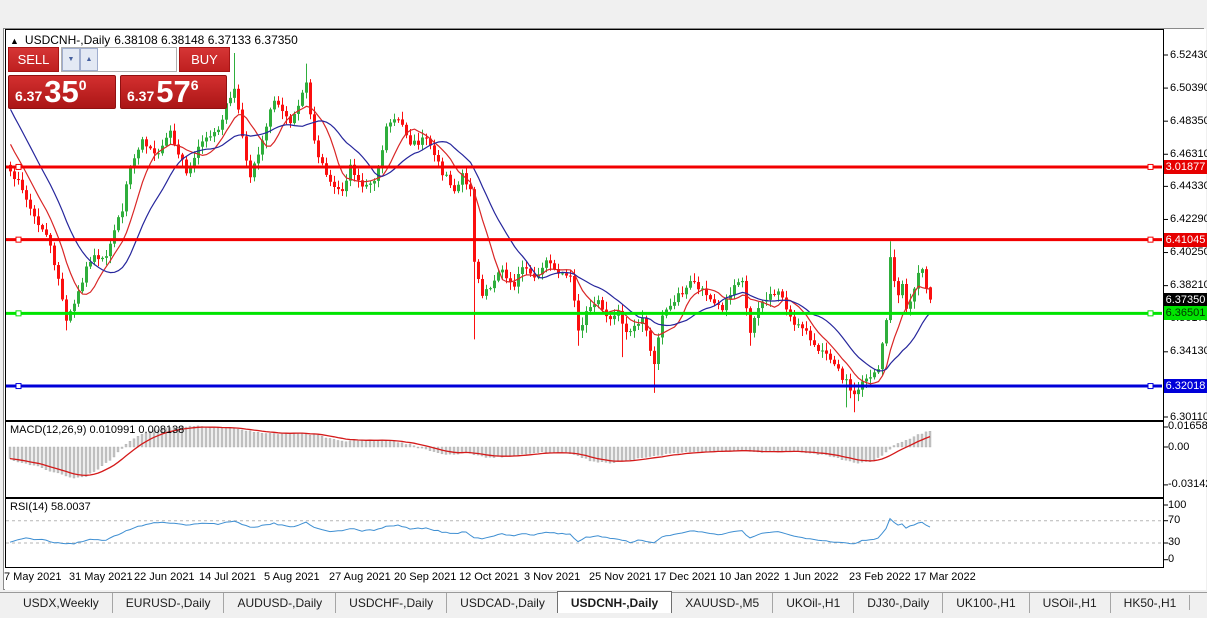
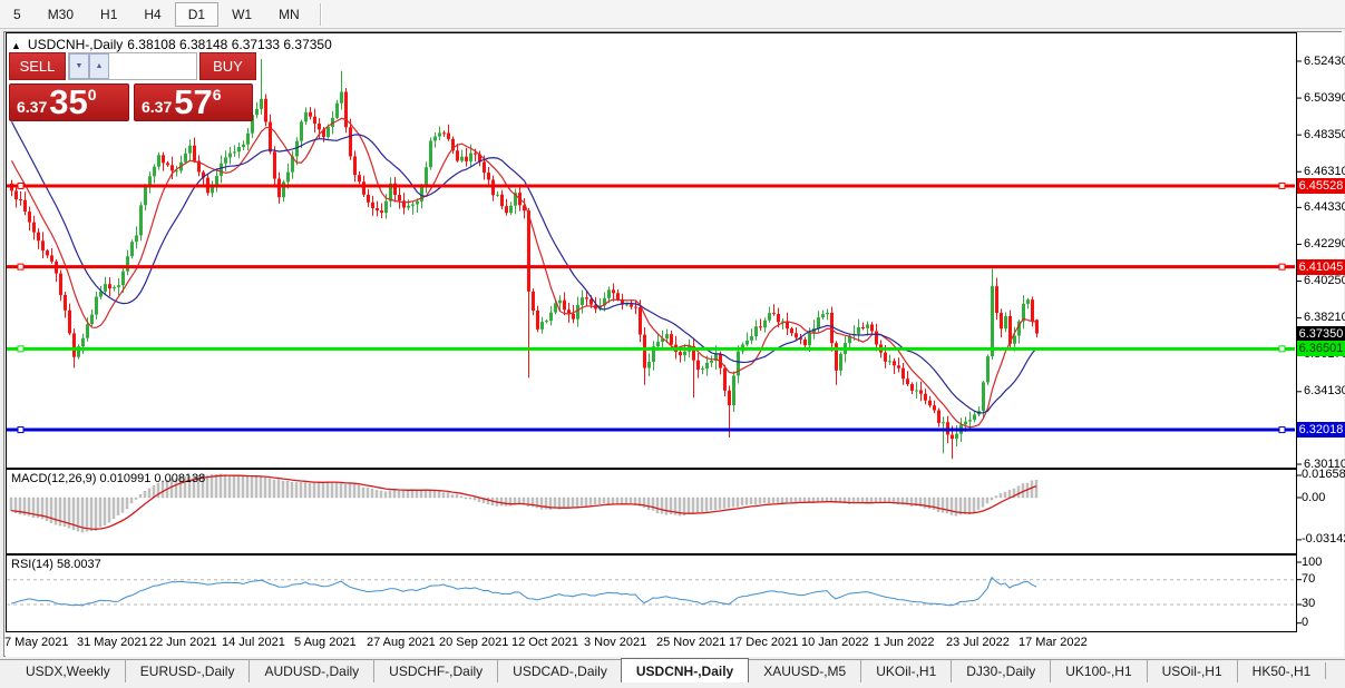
+ 5
+ M30
+ H1
+ H4
+ D1
+ W1
+ MN
  ▲ USDCNH-,Daily 6.38108 6.38148 6.37133 6.37350
  SELL
  BUY
  6.37
  35
  0
  6.37
  57
  6
  MACD(12,26,9) 0.010991 0.008138
  RSI(14) 58.0037
  USDX,Weekly
  EURUSD-,Daily
  AUDUSD-,Daily
  USDCHF-,Daily
  USDCAD-,Daily
  USDCNH-,Daily
  XAUUSD-,M5
  UKOil-,H1
  DJ30-,Daily
  UK100-,H1
  USOil-,H1
  HK50-,H1
  6.5243
  6.5039
  6.4835
  6.4631
  6.4433
  6.4229
  6.4025
  6.3821
  6.3413
  6.30110
- 3.01877
+ 6.45528
  6.41045
  6.37350
  6.36501
  6.32018
  0.01658
  0.00
  -0.0314
  100
  70
  30
  0
  7 May 2021
  31 May 2021
  22 Jun 2021
  14 Jul 2021
  5 Aug 2021
  27 Aug 2021
  20 Sep 2021
  12 Oct 2021
  3 Nov 2021
  25 Nov 2021
  17 Dec 2021
  10 Jan 2022
  1 Jun 2022
- 23 Feb 2022
+ 23 Jul 2022
  17 Mar 2022
